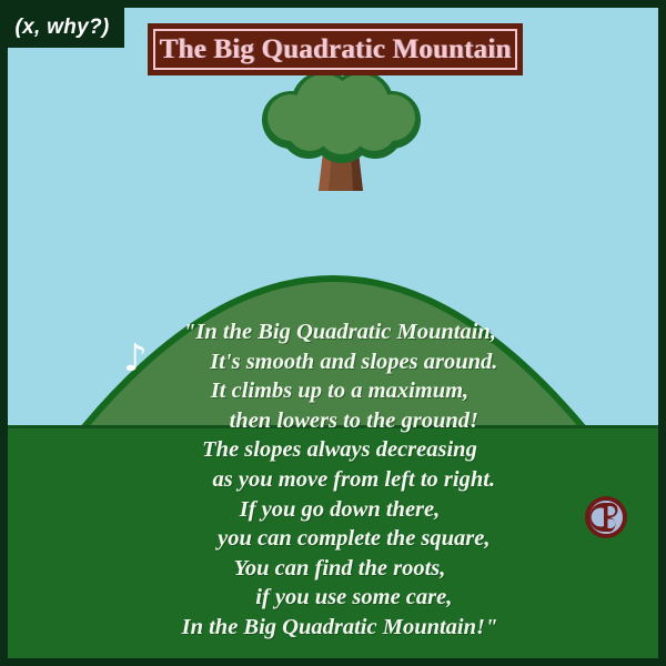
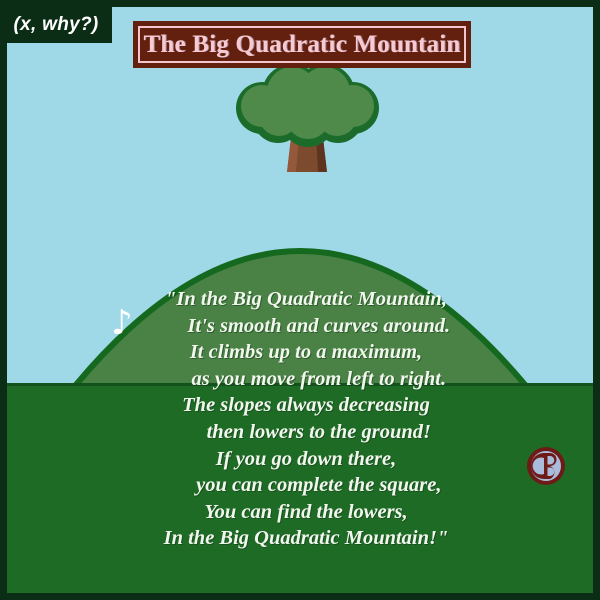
  "In the Big Quadratic Mountain,
- It's smooth and slopes around.
+ It's smooth and curves around.
  It climbs up to a maximum,
- then lowers to the ground!
+ as you move from left to right.
  The slopes always decreasing
- as you move from left to right.
+ then lowers to the ground!
  If you go down there,
  you can complete the square,
- You can find the roots,
+ You can find the lowers,
- if you use some care,
  In the Big Quadratic Mountain!"
  ♪
  (x, why?)
  The Big Quadratic Mountain
